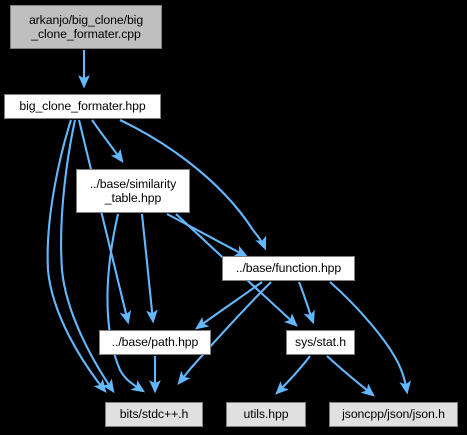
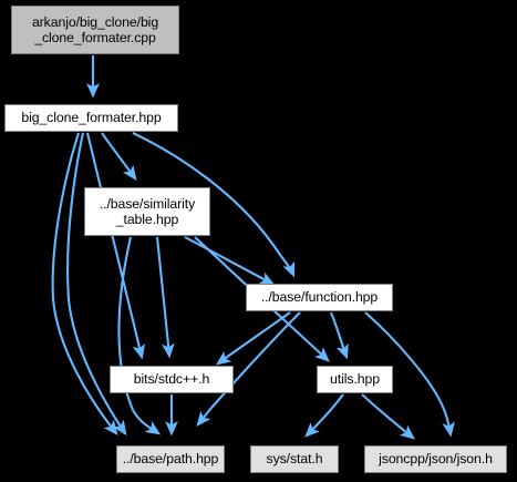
  arkanjo/big_clone/big
  _clone_formater.cpp
  big_clone_formater.hpp
  ../base/similarity
  _table.hpp
  ../base/function.hpp
- ../base/path.hpp
+ bits/stdc++.h
- sys/stat.h
+ utils.hpp
- bits/stdc++.h
+ ../base/path.hpp
- utils.hpp
+ sys/stat.h
  jsoncpp/json/json.h
